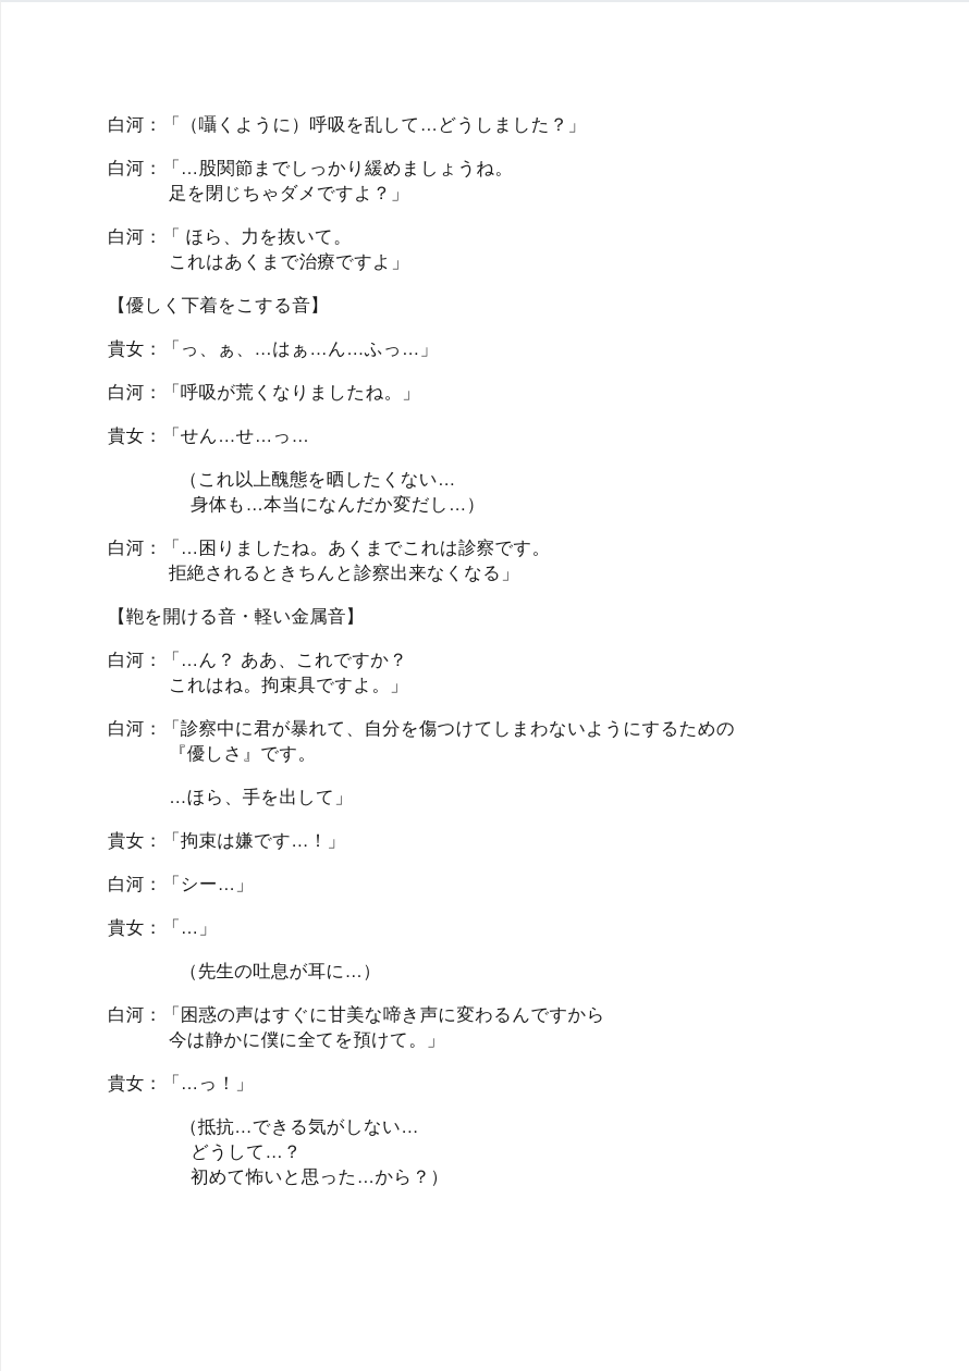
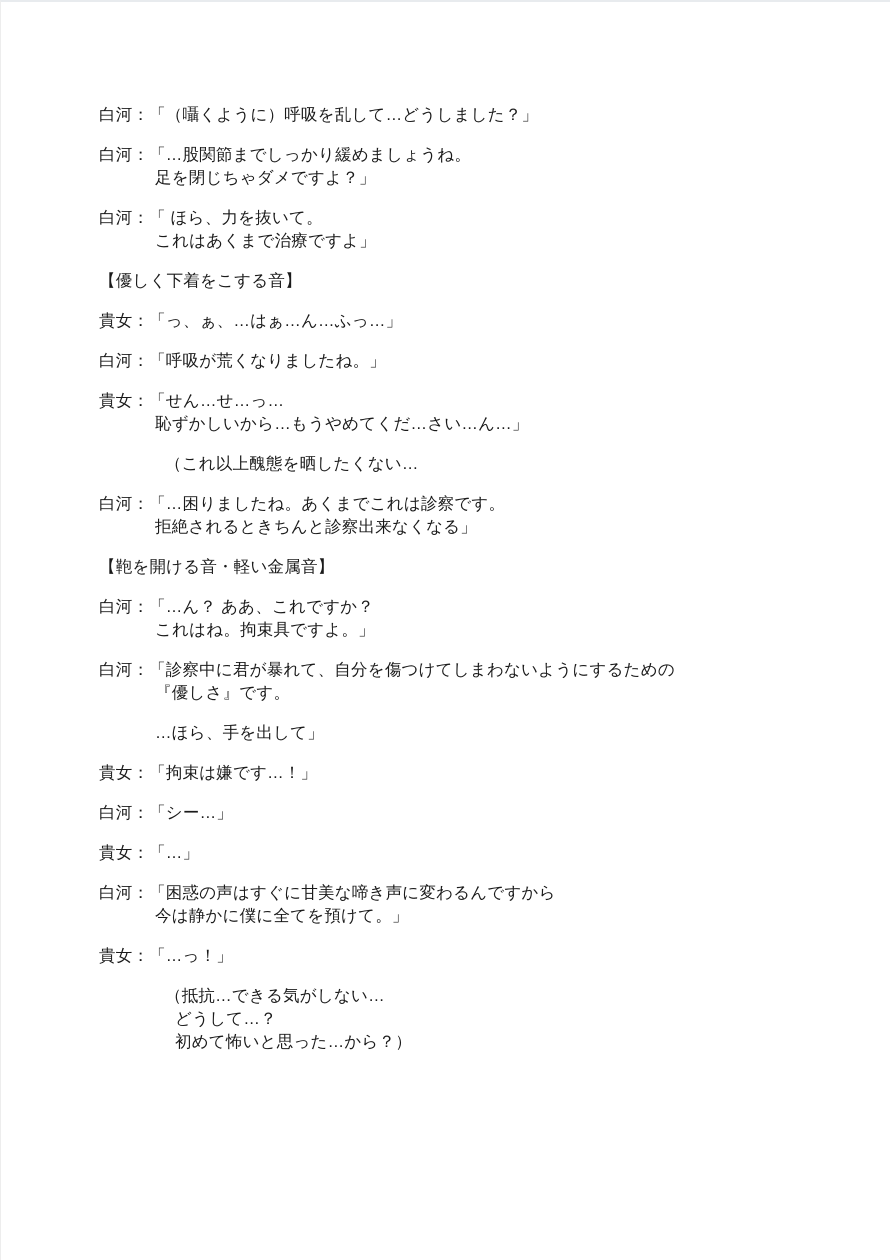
  白河：「（囁くように）呼吸を乱して…どうしました？」
  白河：「…股関節までしっかり緩めましょうね。
  足を閉じちゃダメですよ？」
  白河：「 ほら、力を抜いて。
  これはあくまで治療ですよ」
  【優しく下着をこする音】
  貴女：「っ、ぁ、…はぁ…ん…ふっ…」
  白河：「呼吸が荒くなりましたね。」
  貴女：「せん…せ…っ…
+ 恥ずかしいから…もうやめてくだ…さい…ん…」
  （これ以上醜態を晒したくない…
- 身体も…本当になんだか変だし…）
  白河：「…困りましたね。あくまでこれは診察です。
  拒絶されるときちんと診察出来なくなる」
  【鞄を開ける音・軽い金属音】
  白河：「…ん？ ああ、これですか？
  これはね。拘束具ですよ。」
  白河：「診察中に君が暴れて、自分を傷つけてしまわないようにするための
  『優しさ』です。
  …ほら、手を出して」
  貴女：「拘束は嫌です…！」
  白河：「シー…」
  貴女：「…」
- （先生の吐息が耳に…）
  白河：「困惑の声はすぐに甘美な啼き声に変わるんですから
  今は静かに僕に全てを預けて。」
  貴女：「…っ！」
  （抵抗…できる気がしない…
  どうして…？
  初めて怖いと思った…から？）
